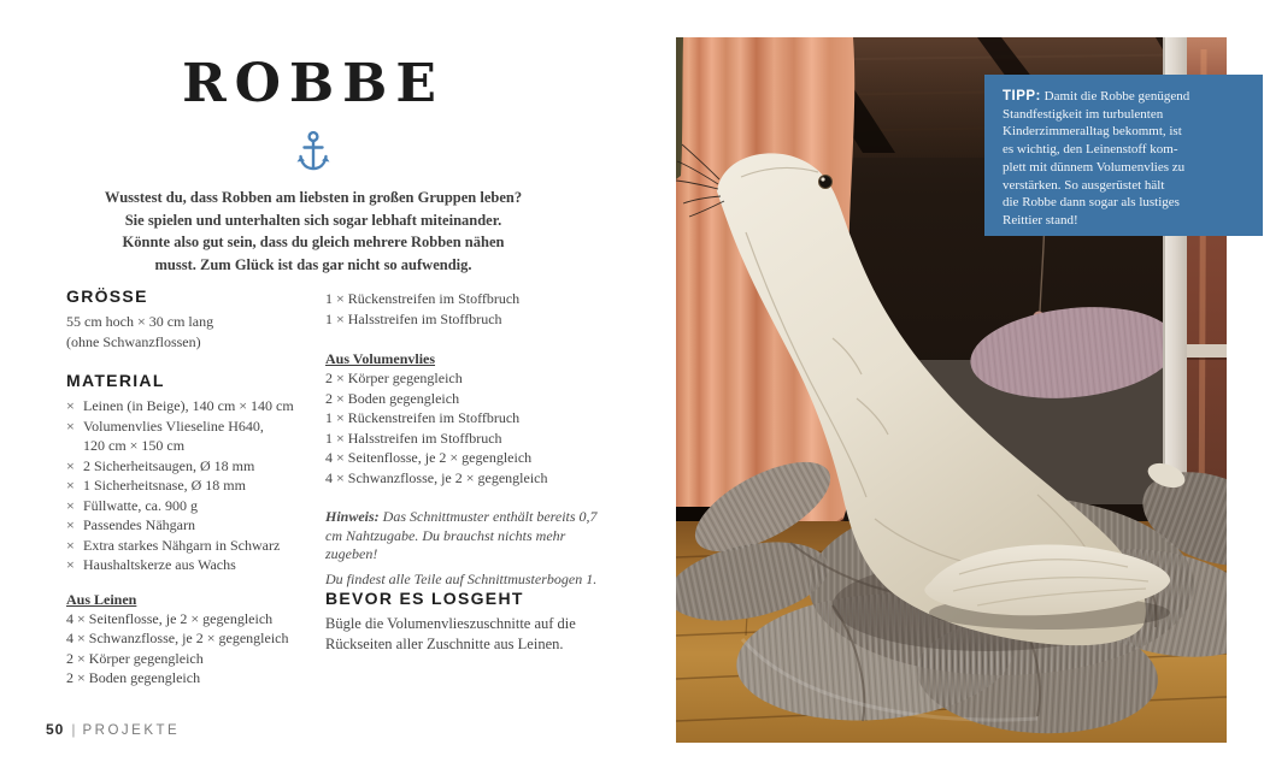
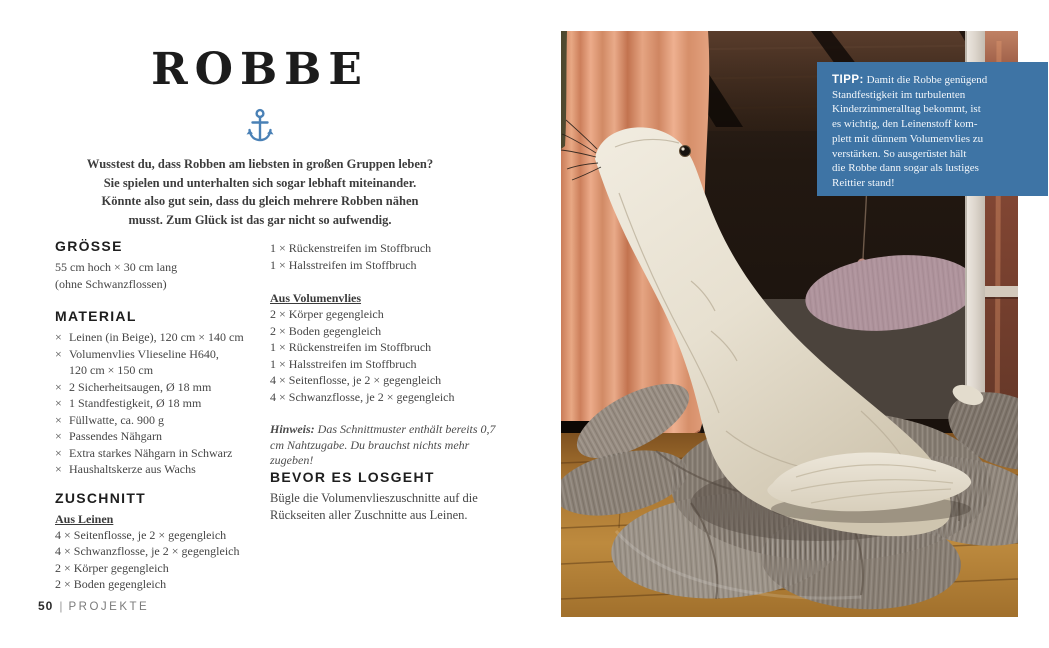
  ROBBE
  Wusstest du, dass Robben am liebsten in großen Gruppen leben?
  Sie spielen und unterhalten sich sogar lebhaft miteinander.
  Könnte also gut sein, dass du gleich mehrere Robben nähen
  musst. Zum Glück ist das gar nicht so aufwendig.
  GRÖSSE
  55 cm hoch × 30 cm lang
  (ohne Schwanzflossen)
  MATERIAL
  ×
- Leinen (in Beige), 140 cm × 140 cm
+ Leinen (in Beige), 120 cm × 140 cm
  ×
  Volumenvlies Vlieseline H640,
  120 cm × 150 cm
  ×
  2 Sicherheitsaugen, Ø 18 mm
  ×
- 1 Sicherheitsnase, Ø 18 mm
+ 1 Standfestigkeit, Ø 18 mm
  ×
  Füllwatte, ca. 900 g
  ×
  Passendes Nähgarn
  ×
  Extra starkes Nähgarn in Schwarz
  ×
  Haushaltskerze aus Wachs
+ ZUSCHNITT
  Aus Leinen
  4 × Seitenflosse, je 2 × gegengleich
  4 × Schwanzflosse, je 2 × gegengleich
  2 × Körper gegengleich
  2 × Boden gegengleich
  1 × Rückenstreifen im Stoffbruch
  1 × Halsstreifen im Stoffbruch
  Aus Volumenvlies
  2 × Körper gegengleich
  2 × Boden gegengleich
  1 × Rückenstreifen im Stoffbruch
  1 × Halsstreifen im Stoffbruch
  4 × Seitenflosse, je 2 × gegengleich
  4 × Schwanzflosse, je 2 × gegengleich
  Hinweis: Das Schnittmuster enthält bereits 0,7 cm Nahtzugabe. Du brauchst nichts mehr zugeben!
- Du findest alle Teile auf Schnittmuster­bogen 1.
  BEVOR ES LOSGEHT
  Bügle die Volumenvlieszuschnitte auf die Rückseiten aller Zuschnitte aus Leinen.
  50 | PROJEKTE
  TIPP: Damit die Robbe genügend
  Standfestigkeit im turbulenten
  Kinderzimmeralltag bekommt, ist
  es wichtig, den Leinenstoff kom-
  plett mit dünnem Volumenvlies zu
  verstärken. So ausgerüstet hält
  die Robbe dann sogar als lustiges
  Reittier stand!
